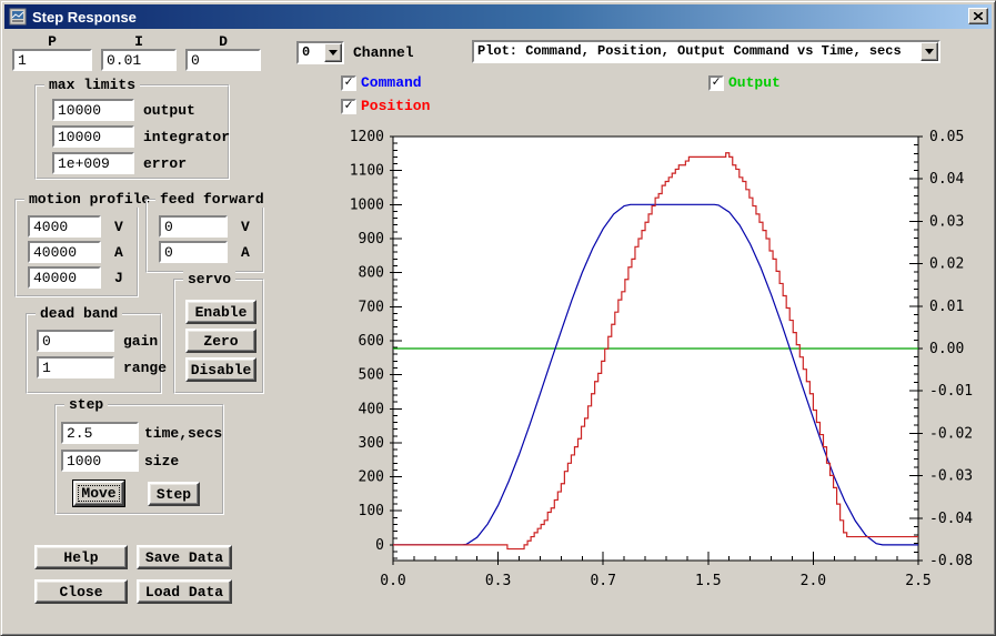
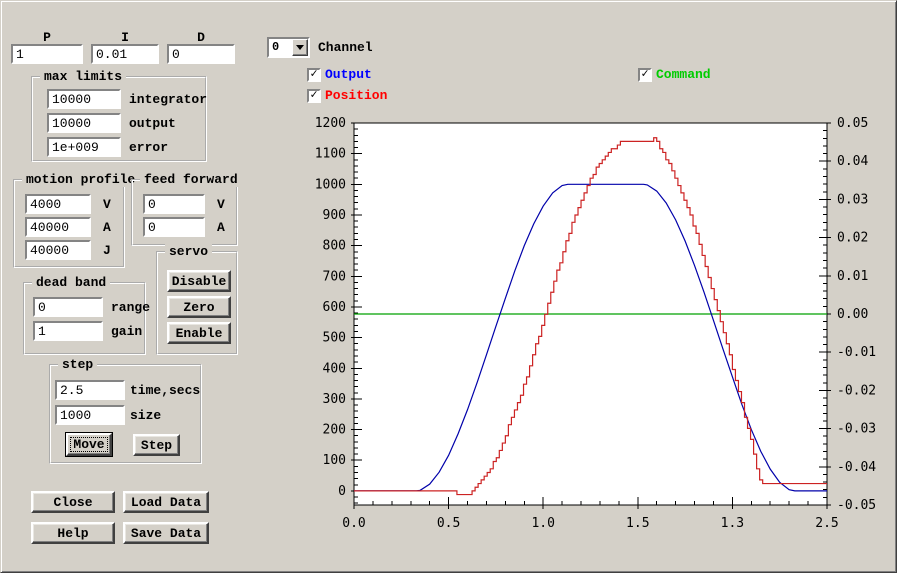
- Step Response
  P
  I
  D
  1
  0.01
  0
  max limits
  10000
- output
+ integrator
  10000
- integrator
+ output
  1e+009
  error
  motion profile
  4000
  V
  40000
  A
  40000
  J
  feed forward
  0
  V
  0
  A
  servo
- Enable
+ Disable
  Zero
- Disable
+ Enable
  dead band
  0
- gain
+ range
  1
- range
+ gain
  step
  2.5
  time,secs
  1000
  size
  Move
  Step
- Help
+ Close
- Save Data
+ Load Data
- Close
+ Help
- Load Data
+ Save Data
  0
  Channel
- Plot: Command, Position, Output Command vs Time, secs
  ✓
- Command
+ Output
  ✓
  Position
  ✓
- Output
+ Command
  0
  100
  200
  300
  400
  500
  600
  700
  800
  900
  1000
  1100
  1200
  0.05
  0.04
  0.03
  0.02
  0.01
  0.00
  -0.01
  -0.02
  -0.03
  -0.04
- -0.08
+ -0.05
  0.0
- 0.3
+ 0.5
- 0.7
+ 1.0
  1.5
- 2.0
+ 1.3
  2.5
